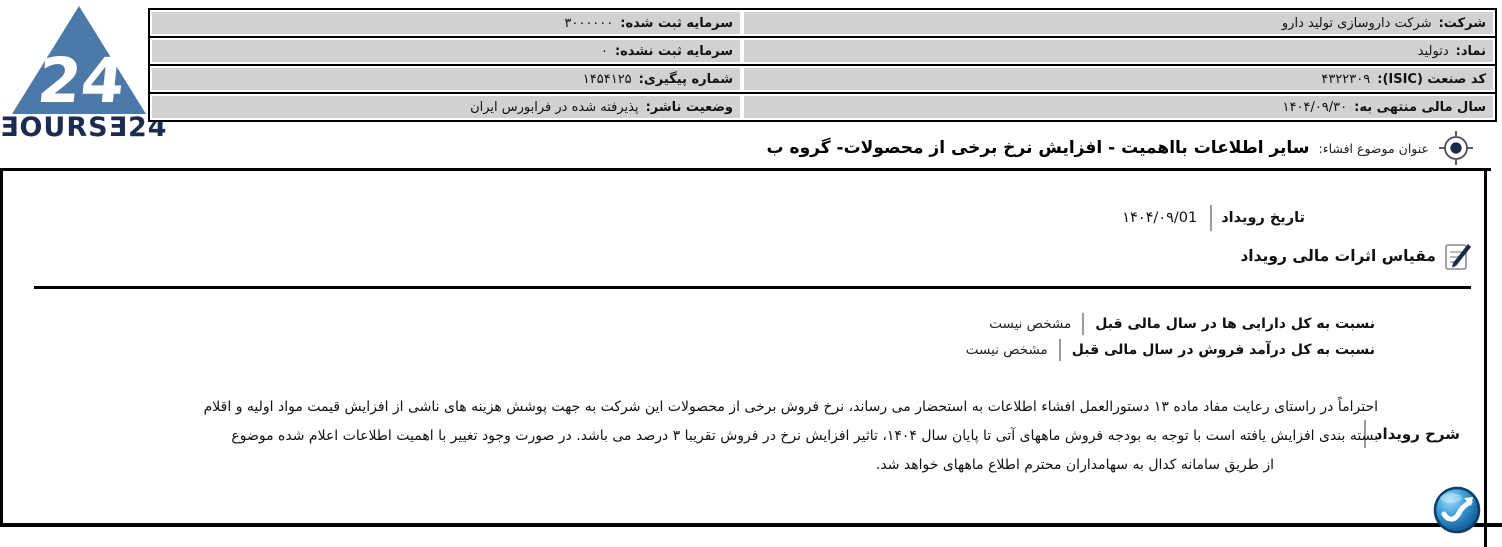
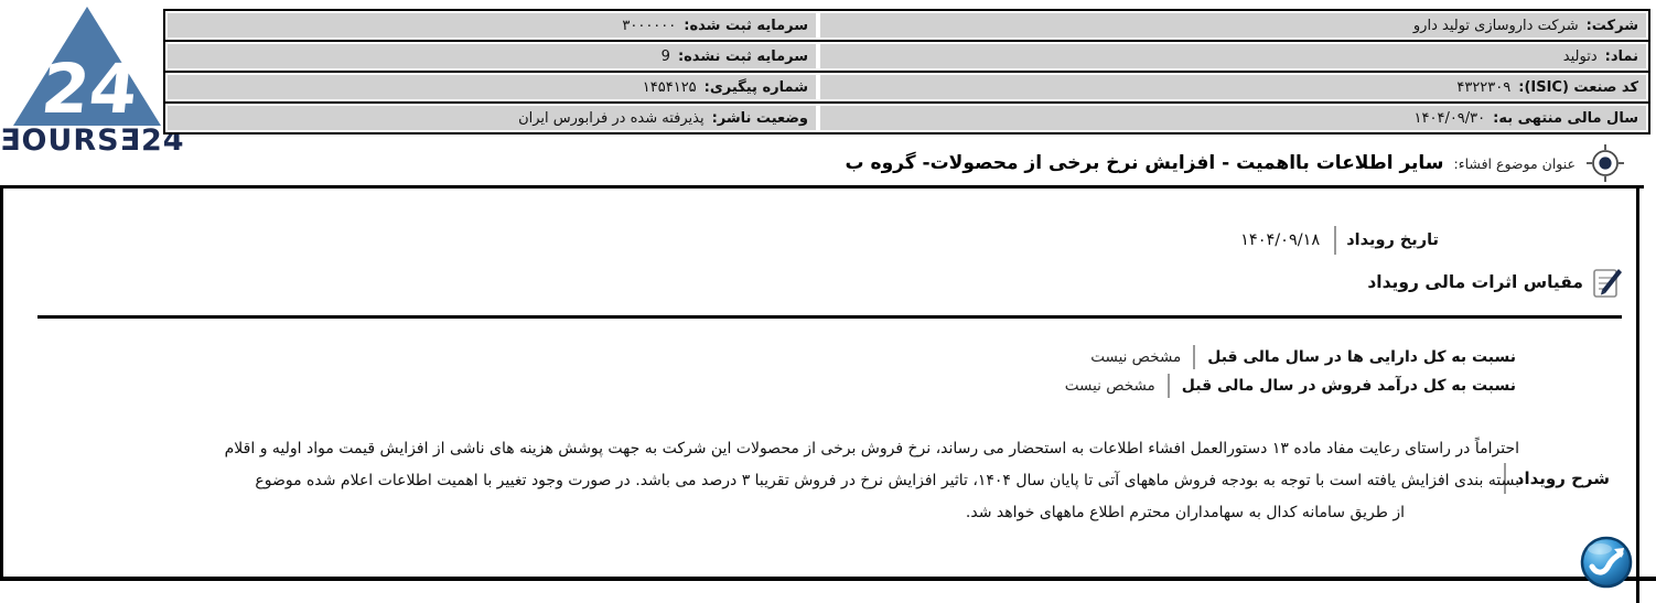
  ƎOURSƎ24
  شرکت:
  شرکت داروسازی تولید دارو
  نماد:
  دتولید
  کد صنعت (ISIC):
  ۴۳۲۲۳۰۹
  سال مالی منتهی به:
  ۱۴۰۴/۰۹/۳۰
  سرمایه ثبت شده:
  ۳۰۰۰۰۰۰
  سرمایه ثبت نشده:
- ۰
+ 9
  شماره پیگیری:
  ۱۴۵۴۱۲۵
  وضعیت ناشر:
  پذیرفته شده در فرابورس ایران
  عنوان موضوع افشاء:
  سایر اطلاعات بااهمیت - افزایش نرخ برخی از محصولات- گروه ب
  تاریخ رویداد
- ۱۴۰۴/۰۹/01
+ ۱۴۰۴/۰۹/۱۸
  مقیاس اثرات مالی رویداد
  نسبت به کل دارایی ها در سال مالی قبل
  مشخص نیست
  نسبت به کل درآمد فروش در سال مالی قبل
  مشخص نیست
  شرح رویداد
  احتراماً در راستای رعایت مفاد ماده ۱۳ دستورالعمل افشاء اطلاعات به استحضار می رساند، نرخ فروش برخی از محصولات این شرکت به جهت پوشش هزینه های ناشی از افزایش قیمت مواد اولیه و اقلام
  بسته بندی افزایش یافته است با توجه به بودجه فروش ماههای آتی تا پایان سال ۱۴۰۴، تاثیر افزایش نرخ در فروش تقریبا ۳ درصد می باشد. در صورت وجود تغییر با اهمیت اطلاعات اعلام شده موضوع
  از طریق سامانه کدال به سهامداران محترم اطلاع ماههای خواهد شد.
